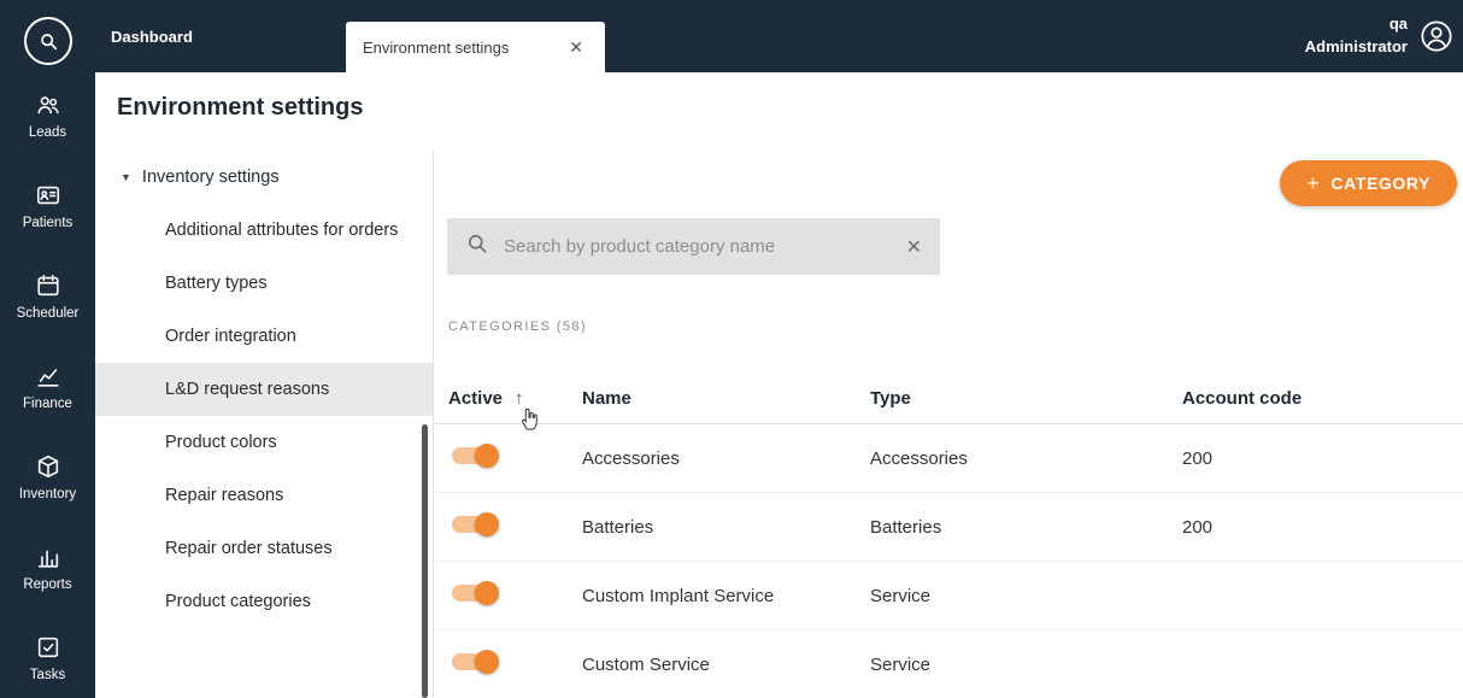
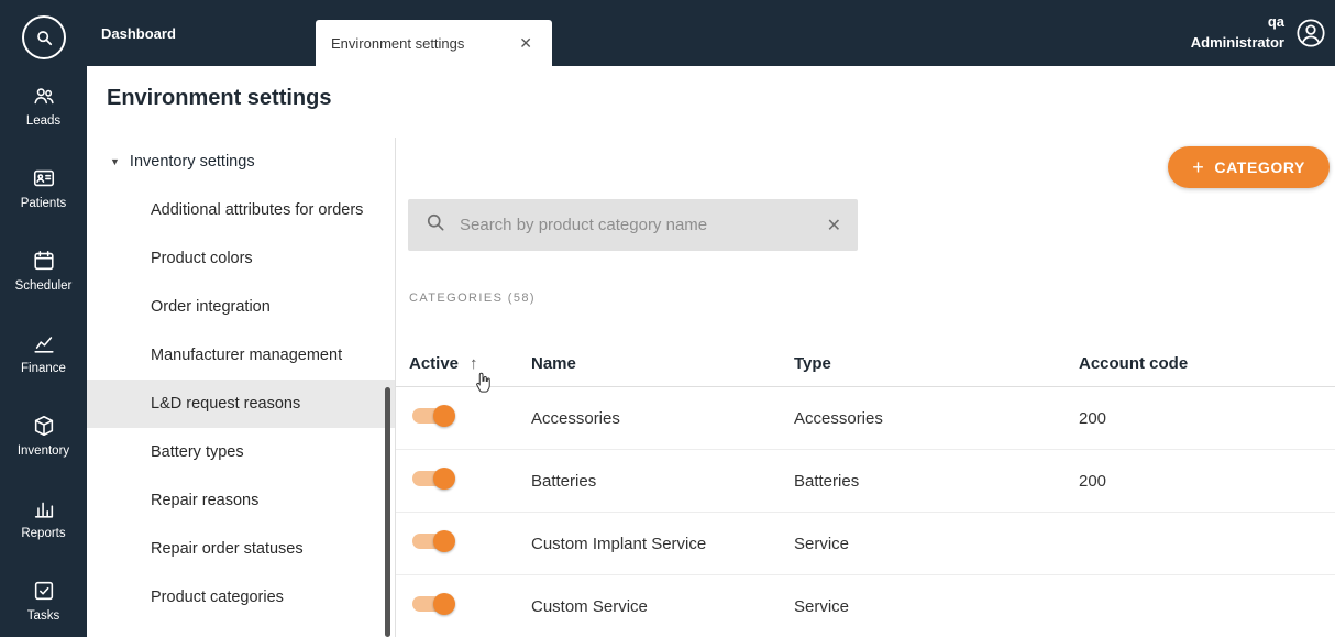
  Leads
  Patients
  Scheduler
  Finance
  Inventory
  Reports
  Tasks
  Dashboard
  Environment settings
  ✕
  qa
  Administrator
  Environment settings
  ▼
  Inventory settings
  Additional attributes for orders
- Battery types
+ Product colors
  Order integration
+ Manufacturer management
  L&D request reasons
- Product colors
+ Battery types
  Repair reasons
  Repair order statuses
  Product categories
  +
  CATEGORY
  Search by product category name
  ✕
  CATEGORIES (58)
  Active
  ↑
  Name
  Type
  Account code
  Accessories
  Accessories
  200
  Batteries
  Batteries
  200
  Custom Implant Service
  Service
  Custom Service
  Service
